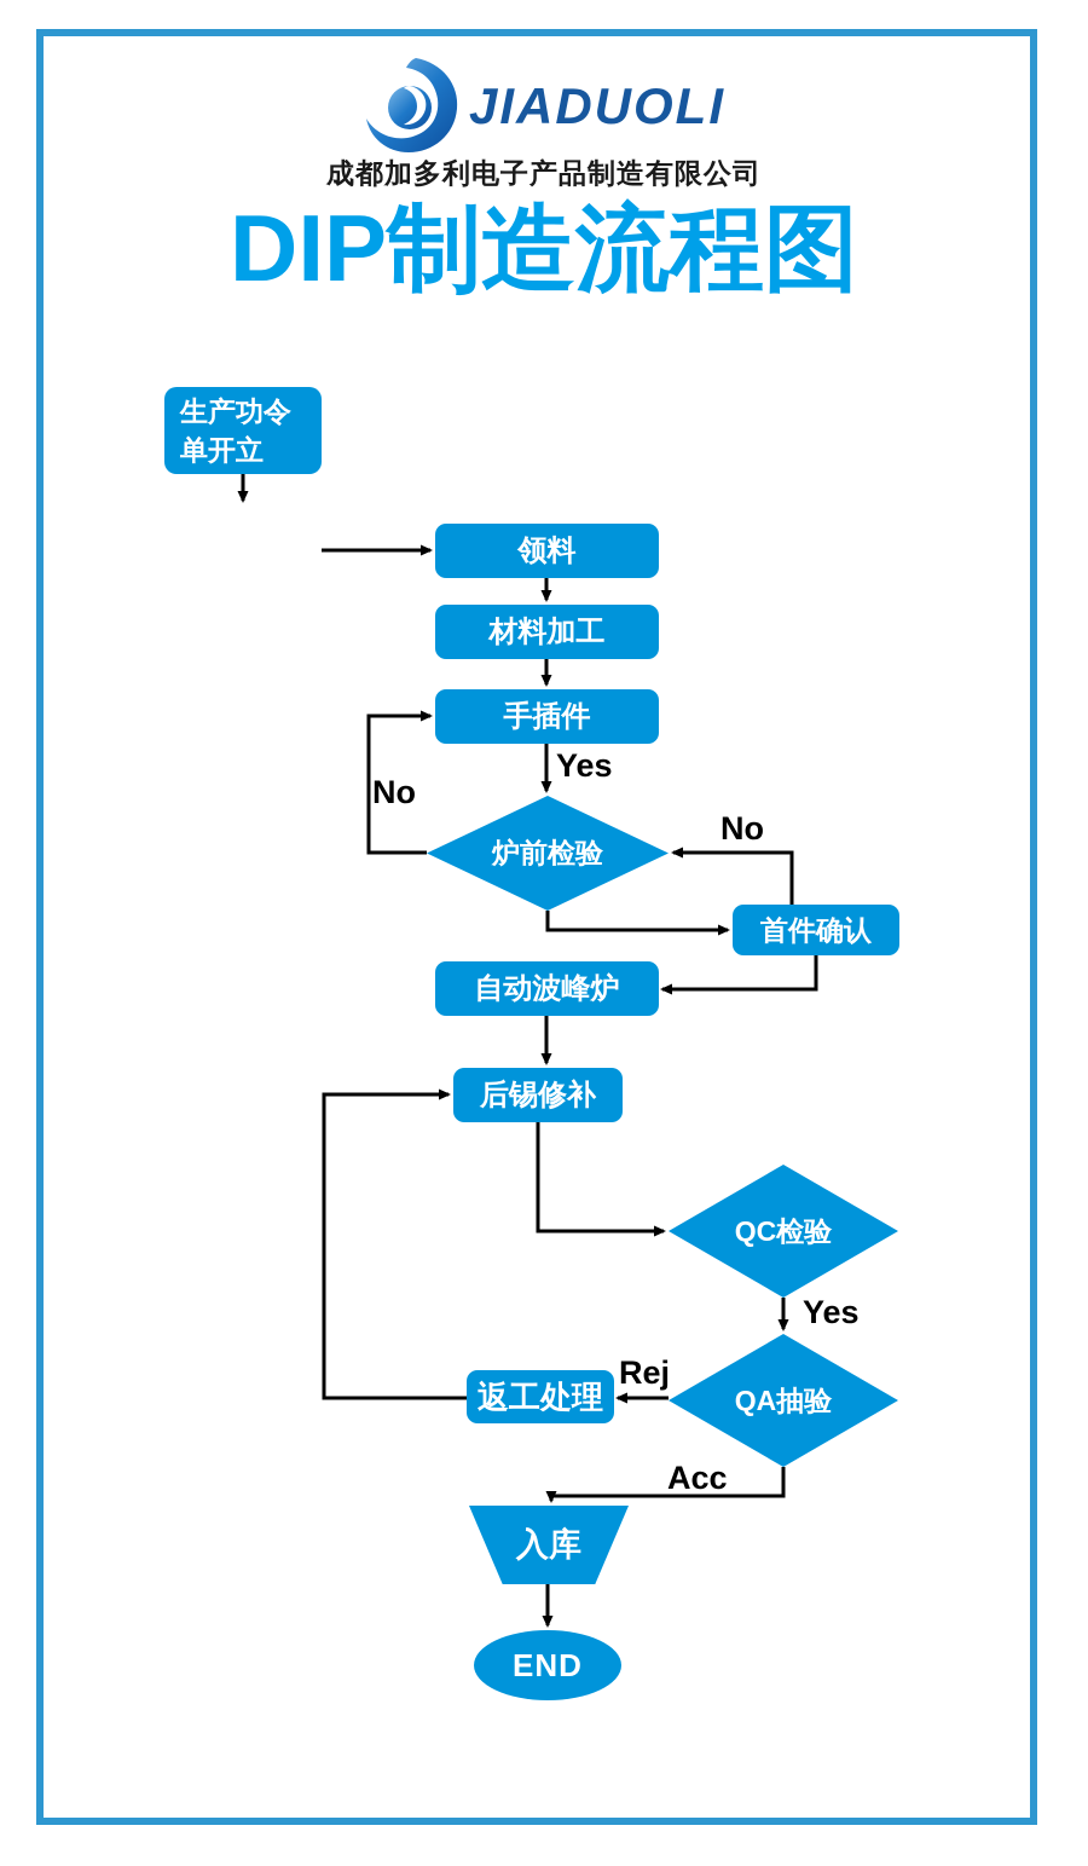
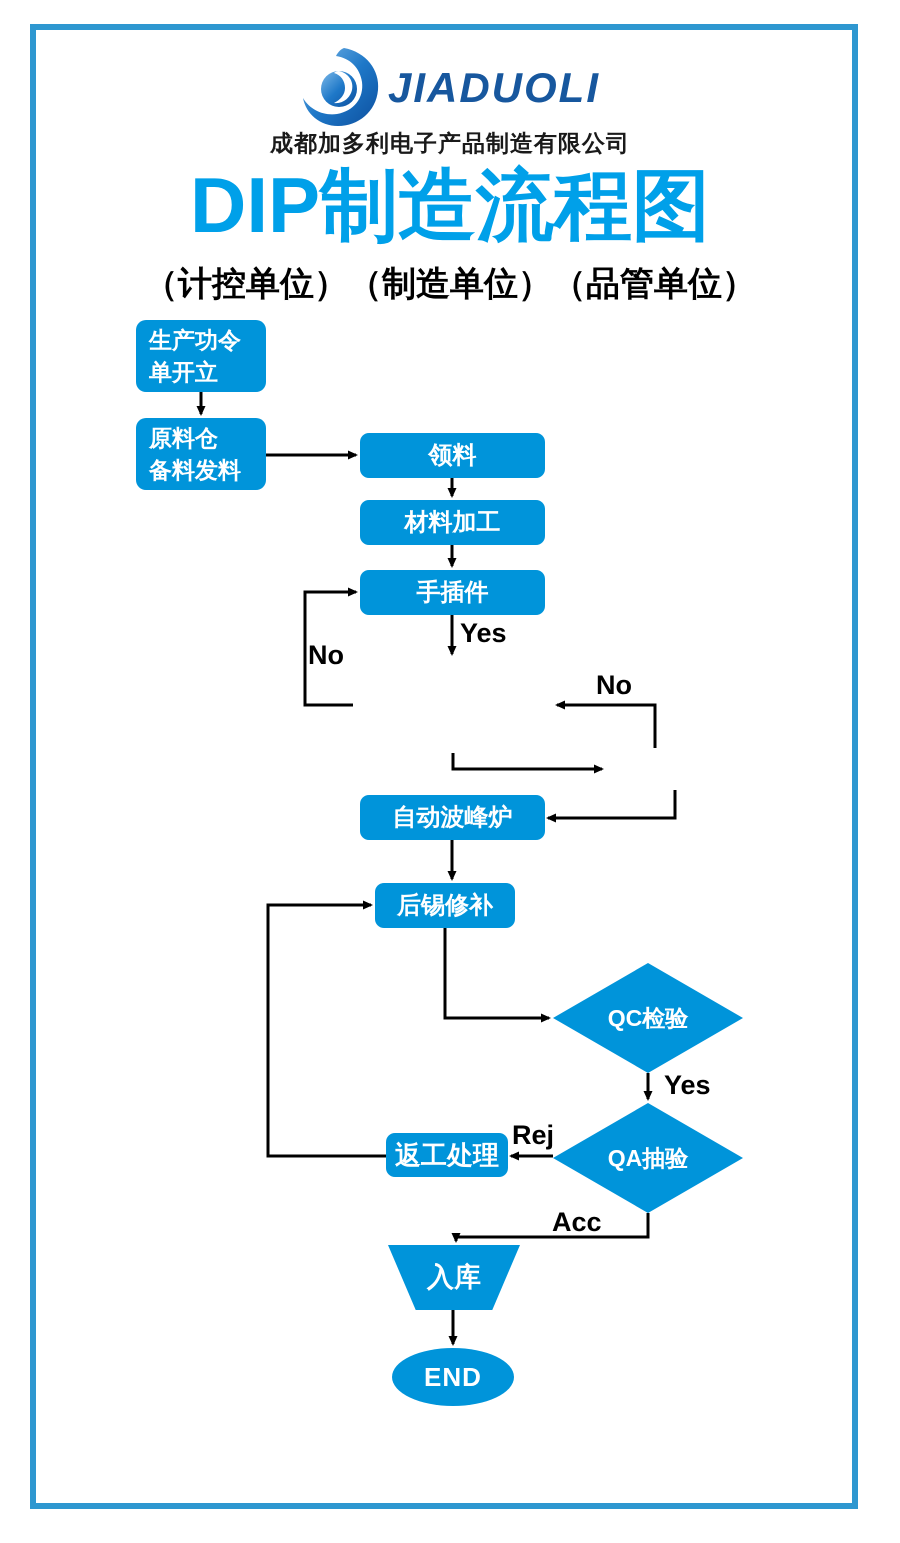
  JIADUOLI
  成都加多利电子产品制造有限公司
  DIP制造流程图
+ （计控单位）（制造单位）（品管单位）
  生产功令
  单开立
+ 原料仓
+ 备料发料
  领料
  材料加工
  手插件
- 炉前检验
- 首件确认
  自动波峰炉
  后锡修补
  QC检验
  QA抽验
  返工处理
  入库
  END
  Yes
  No
  No
  Yes
  Rej
  Acc
